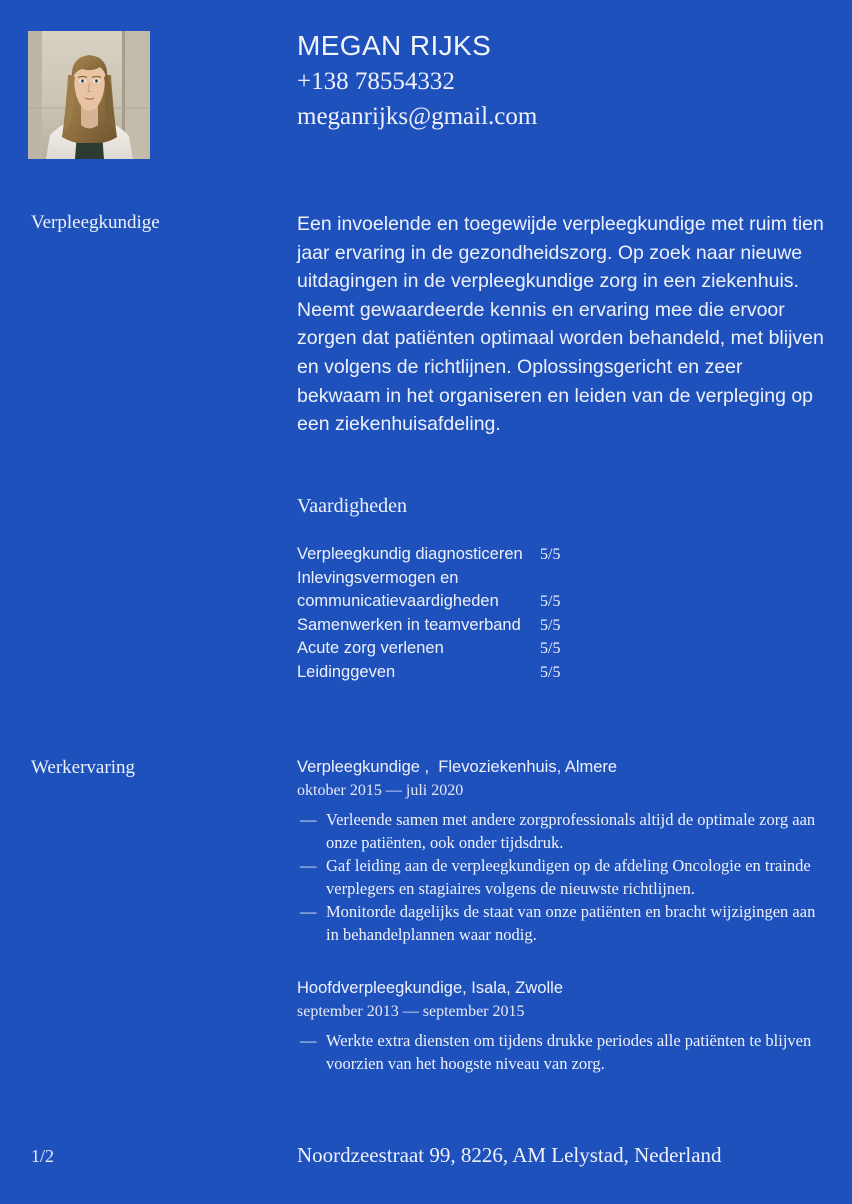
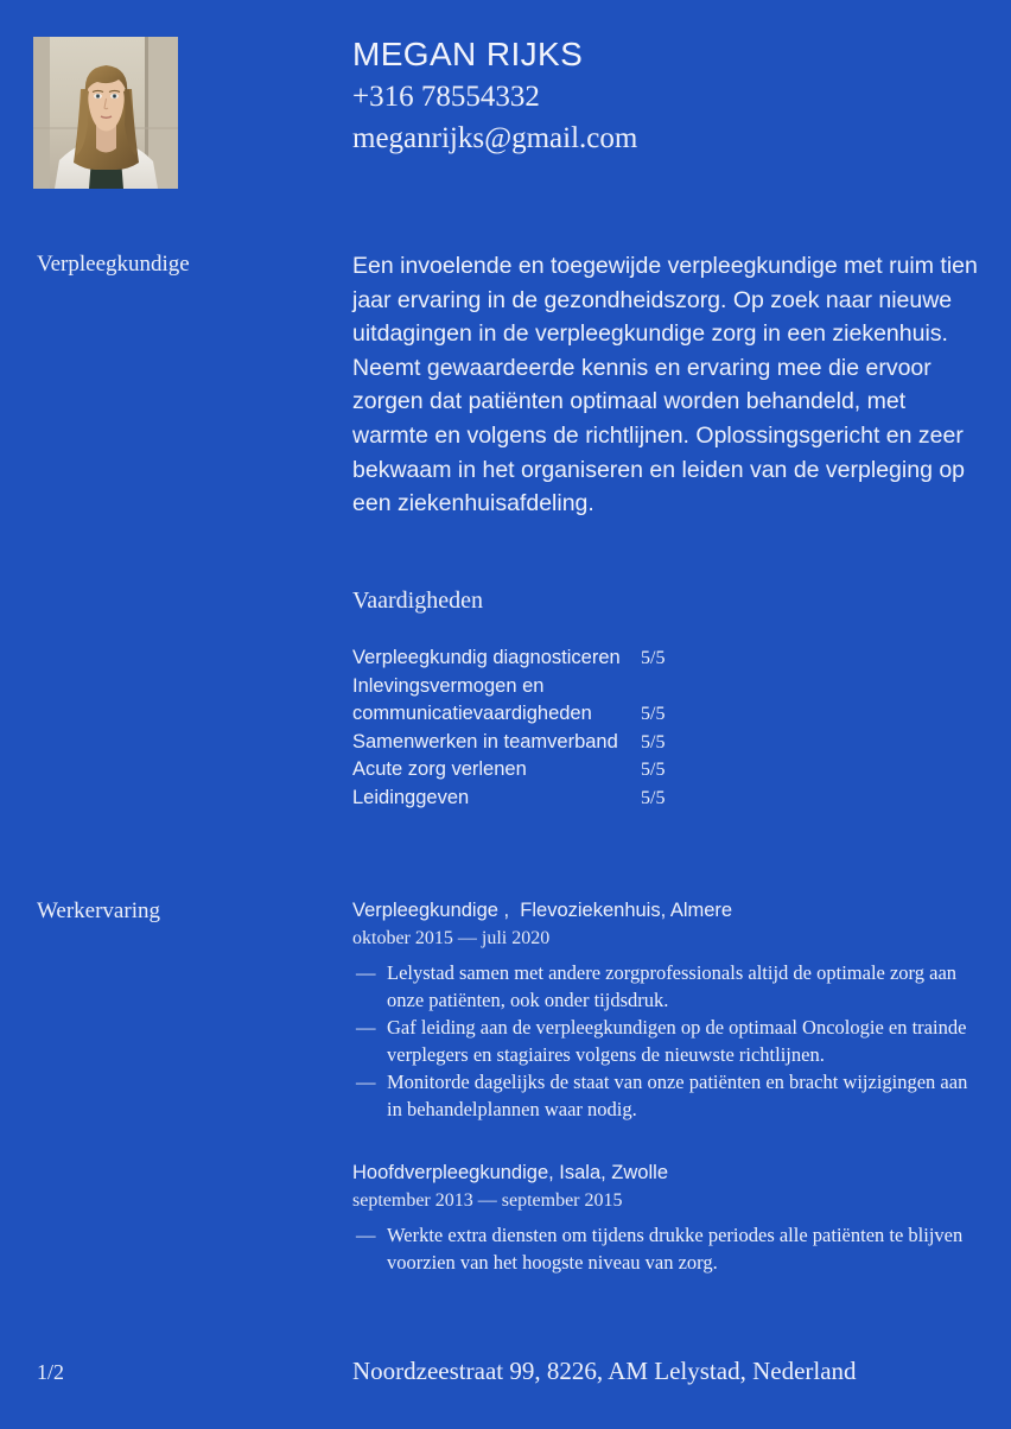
  MEGAN RIJKS
- +138 78554332
+ +316 78554332
  meganrijks@gmail.com
  Verpleegkundige
- Een invoelende en toegewijde verpleegkundige met ruim tien jaar ervaring in de gezondheidszorg. Op zoek naar nieuwe uitdagingen in de verpleegkundige zorg in een ziekenhuis. Neemt gewaardeerde kennis en ervaring mee die ervoor zorgen dat patiënten optimaal worden behandeld, met blijven en volgens de richtlijnen. Oplossingsgericht en zeer bekwaam in het organiseren en leiden van de verpleging op een ziekenhuisafdeling.
+ Een invoelende en toegewijde verpleegkundige met ruim tien jaar ervaring in de gezondheidszorg. Op zoek naar nieuwe uitdagingen in de verpleegkundige zorg in een ziekenhuis. Neemt gewaardeerde kennis en ervaring mee die ervoor zorgen dat patiënten optimaal worden behandeld, met warmte en volgens de richtlijnen. Oplossingsgericht en zeer bekwaam in het organiseren en leiden van de verpleging op een ziekenhuisafdeling.
  Vaardigheden
  Verpleegkundig diagnosticeren
  5/5
  Inlevingsvermogen en communicatievaardigheden
  5/5
  Samenwerken in teamverband
  5/5
  Acute zorg verlenen
  5/5
  Leidinggeven
  5/5
  Werkervaring
  Verpleegkundige , Flevoziekenhuis, Almere
  oktober 2015 — juli 2020
  —
- Verleende samen met andere zorgprofessionals altijd de optimale zorg aan onze patiënten, ook onder tijdsdruk.
+ Lelystad samen met andere zorgprofessionals altijd de optimale zorg aan onze patiënten, ook onder tijdsdruk.
  —
- Gaf leiding aan de verpleegkundigen op de afdeling Oncologie en trainde verplegers en stagiaires volgens de nieuwste richtlijnen.
+ Gaf leiding aan de verpleegkundigen op de optimaal Oncologie en trainde verplegers en stagiaires volgens de nieuwste richtlijnen.
  —
  Monitorde dagelijks de staat van onze patiënten en bracht wijzigingen aan in behandelplannen waar nodig.
  Hoofdverpleegkundige, Isala, Zwolle
  september 2013 — september 2015
  —
  Werkte extra diensten om tijdens drukke periodes alle patiënten te blijven voorzien van het hoogste niveau van zorg.
  1/2
  Noordzeestraat 99, 8226, AM Lelystad, Nederland
